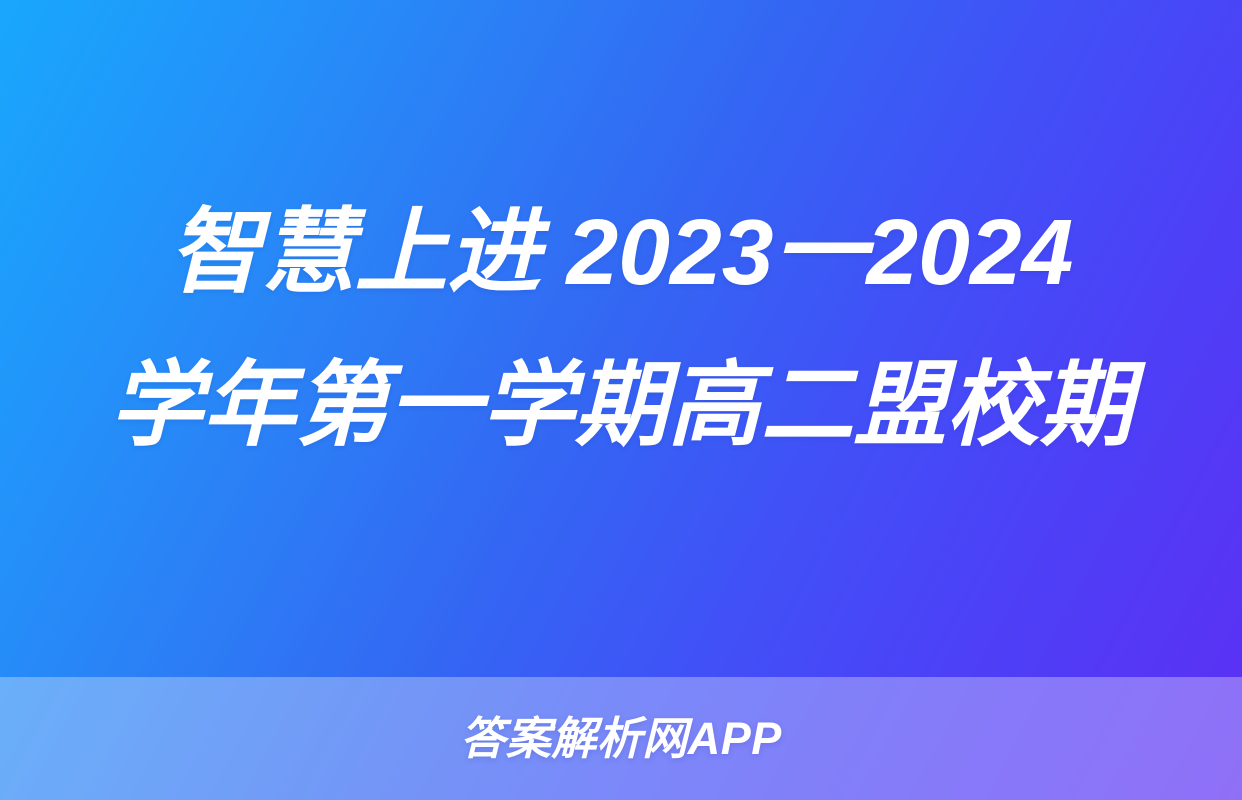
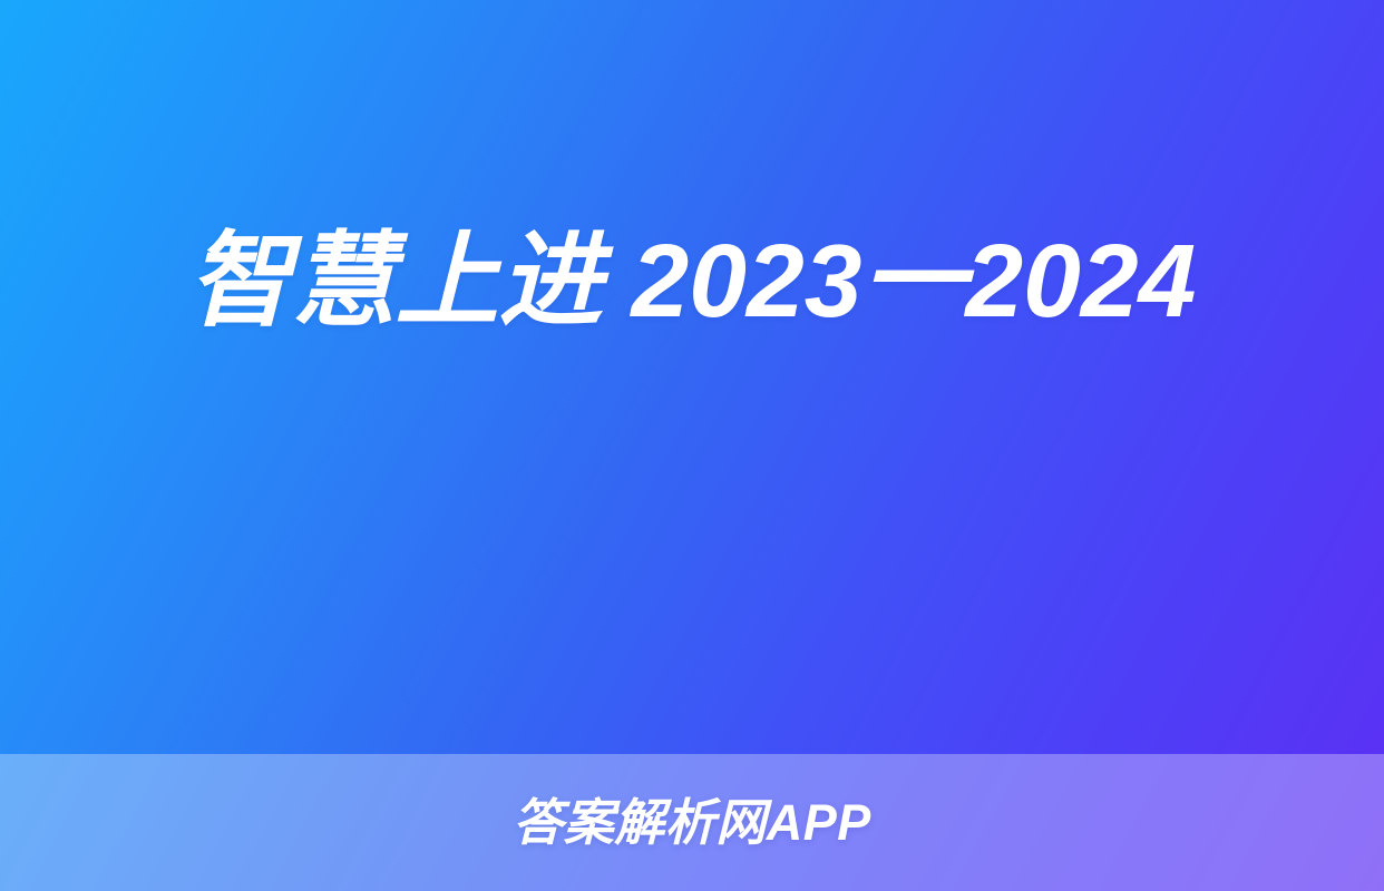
  智慧上进 2023一2024
- 学年第一学期高二盟校期
  答案解析网APP
